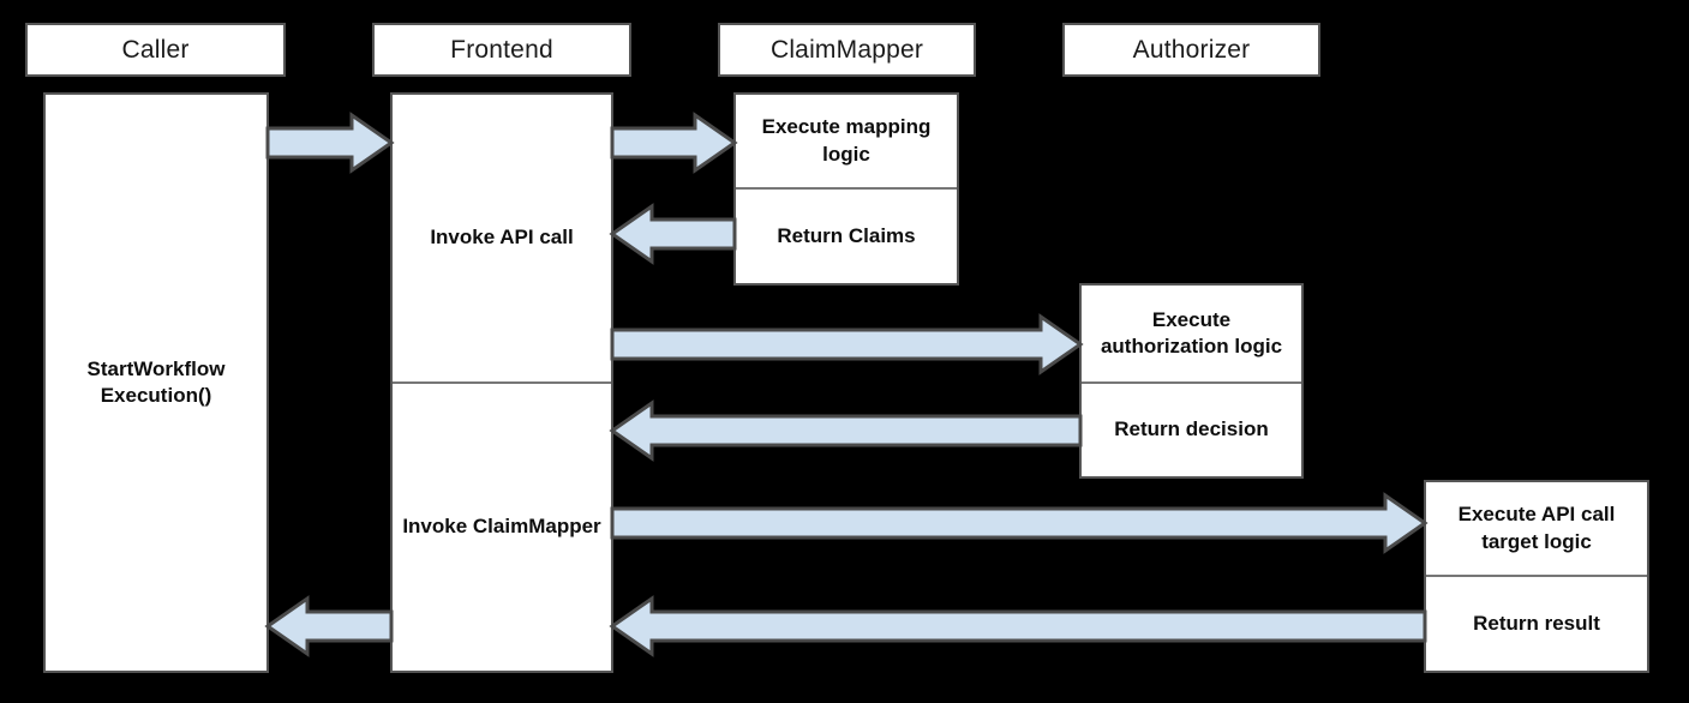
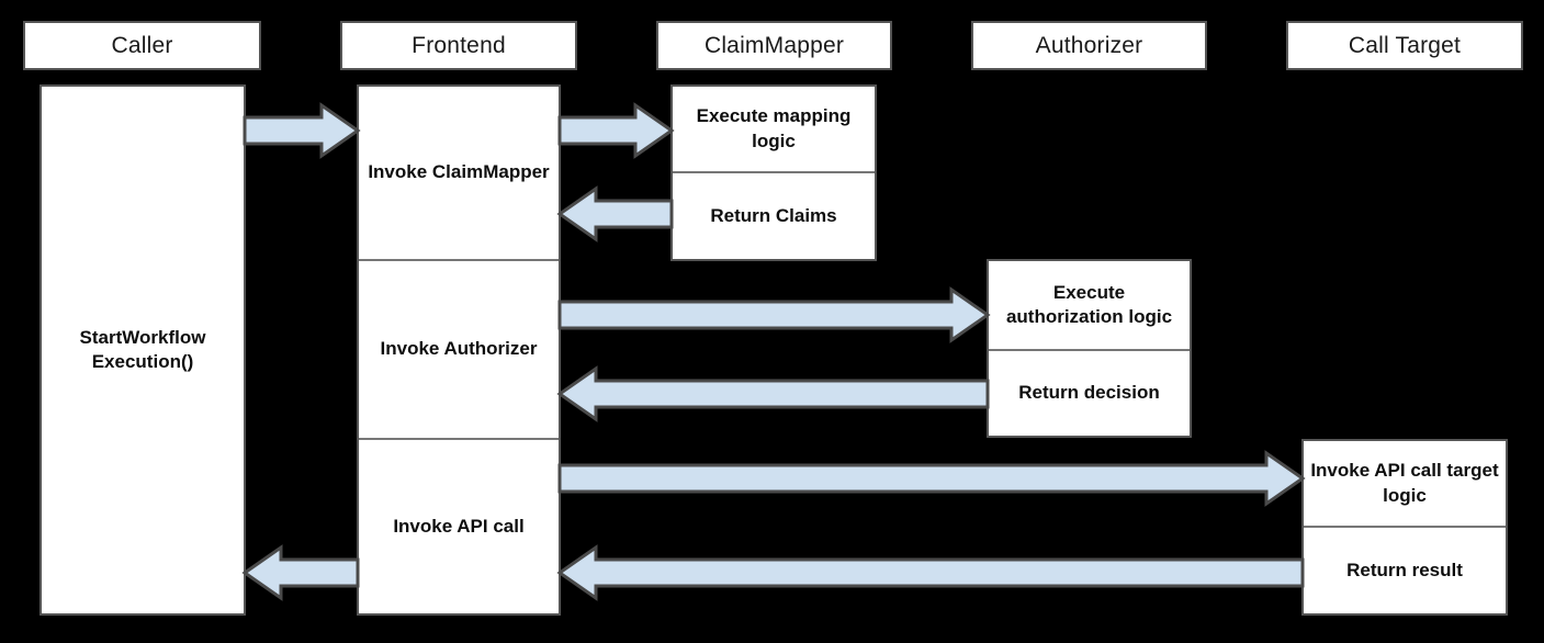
  Caller
  Frontend
  ClaimMapper
  Authorizer
+ Call Target
  StartWorkflow Execution()
- Invoke API call
+ Invoke ClaimMapper
+ Invoke Authorizer
- Invoke ClaimMapper
+ Invoke API call
  Execute mapping logic
  Return Claims
  Execute authorization logic
  Return decision
- Execute API call target logic
+ Invoke API call target logic
  Return result
